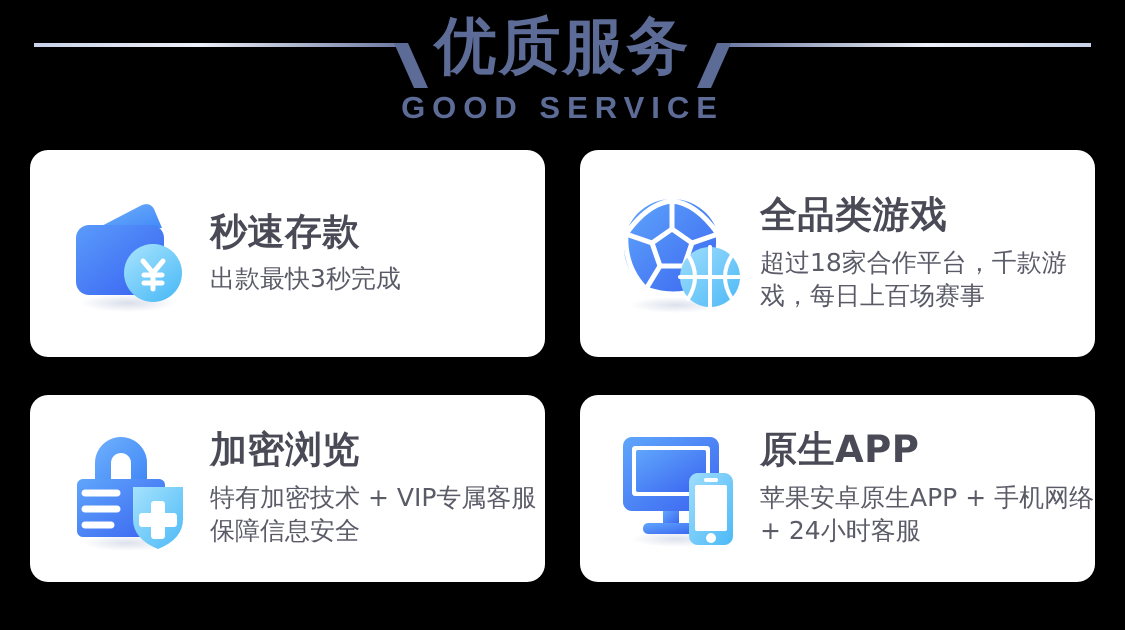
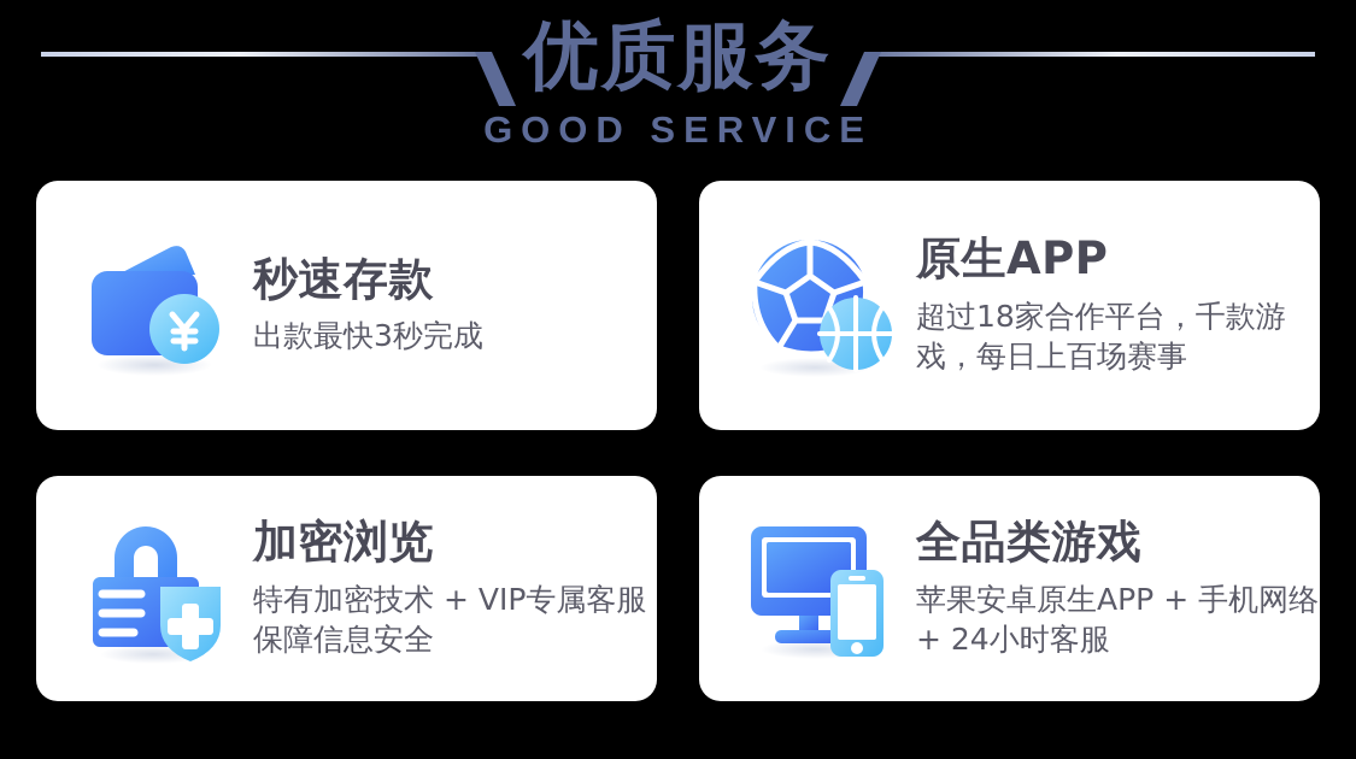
  优质服务
  GOOD SERVICE
  秒速存款
  出款最快3秒完成
- 全品类游戏
+ 原生APP
  超过18家合作平台，千款游戏，每日上百场赛事
  加密浏览
  特有加密技术 + VIP专属客服保障信息安全
- 原生APP
+ 全品类游戏
  苹果安卓原生APP + 手机网络 + 24小时客服
